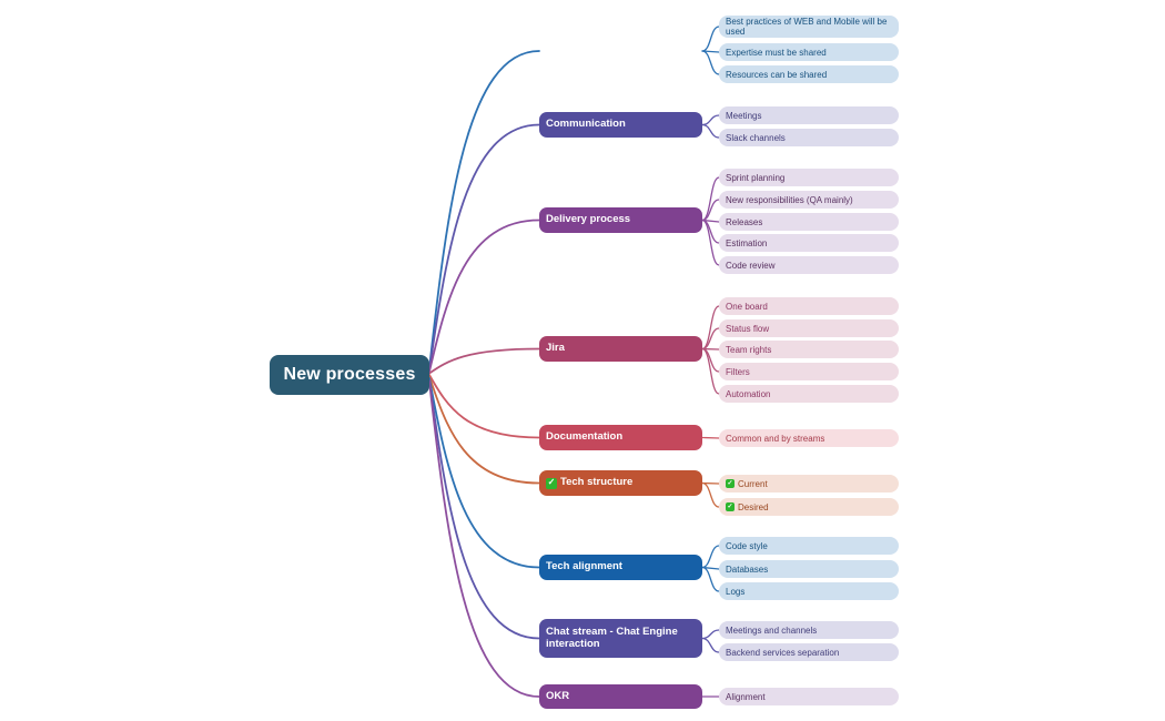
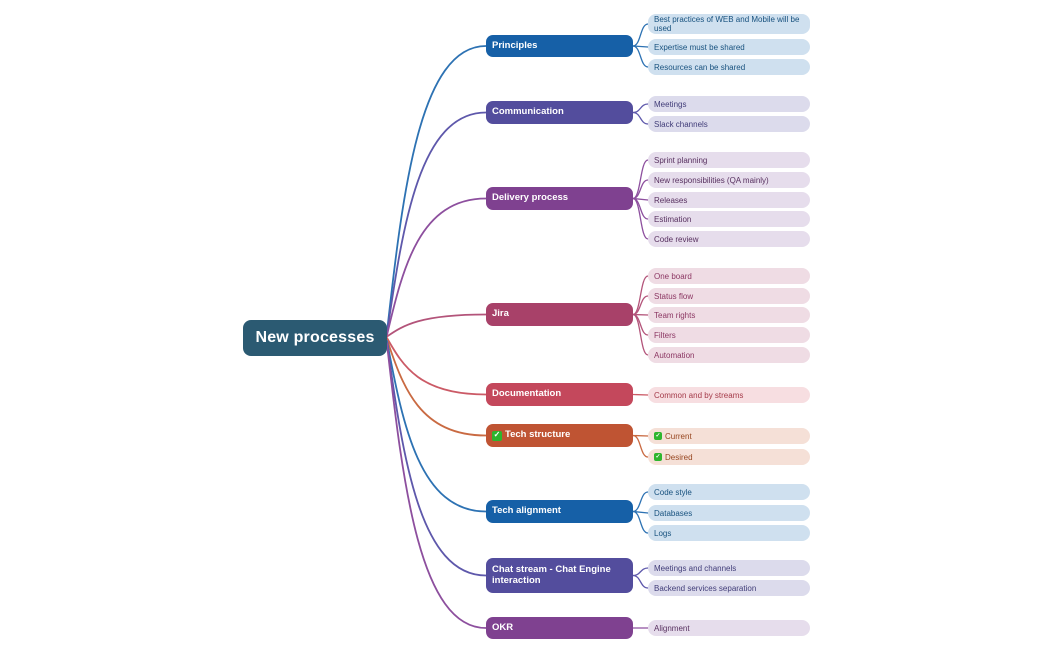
  New processes
+ Principles
  Best practices of WEB and Mobile will be
  used
  Expertise must be shared
  Resources can be shared
  Communication
  Meetings
  Slack channels
  Delivery process
  Sprint planning
  New responsibilities (QA mainly)
  Releases
  Estimation
  Code review
  Jira
  One board
  Status flow
  Team rights
  Filters
  Automation
  Documentation
  Common and by streams
  ✓
  Tech structure
  Current
  Desired
  Tech alignment
  Code style
  Databases
  Logs
  Chat stream - Chat Engine
  interaction
  Meetings and channels
  Backend services separation
  OKR
  Alignment
